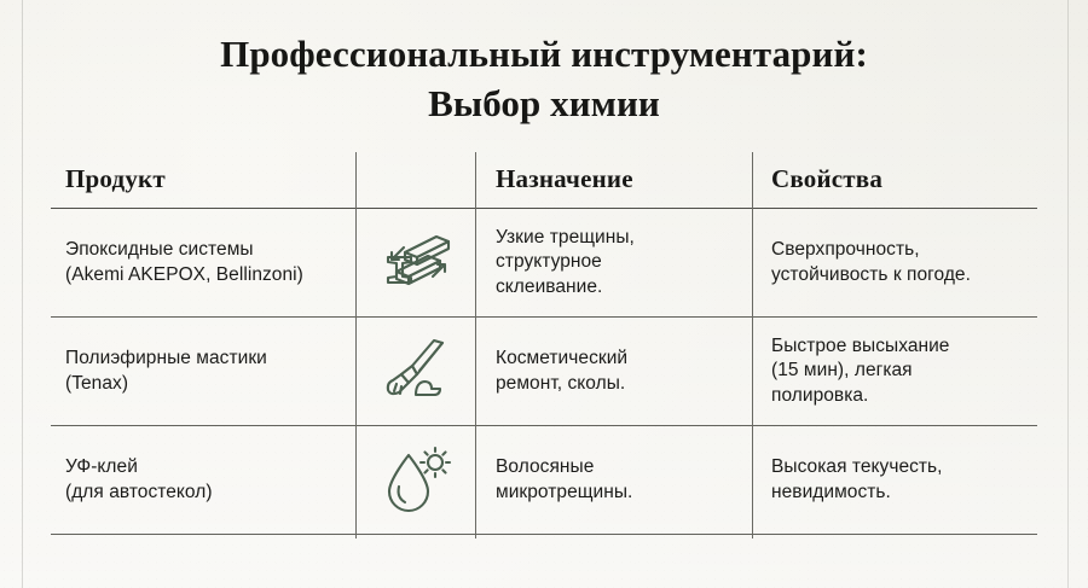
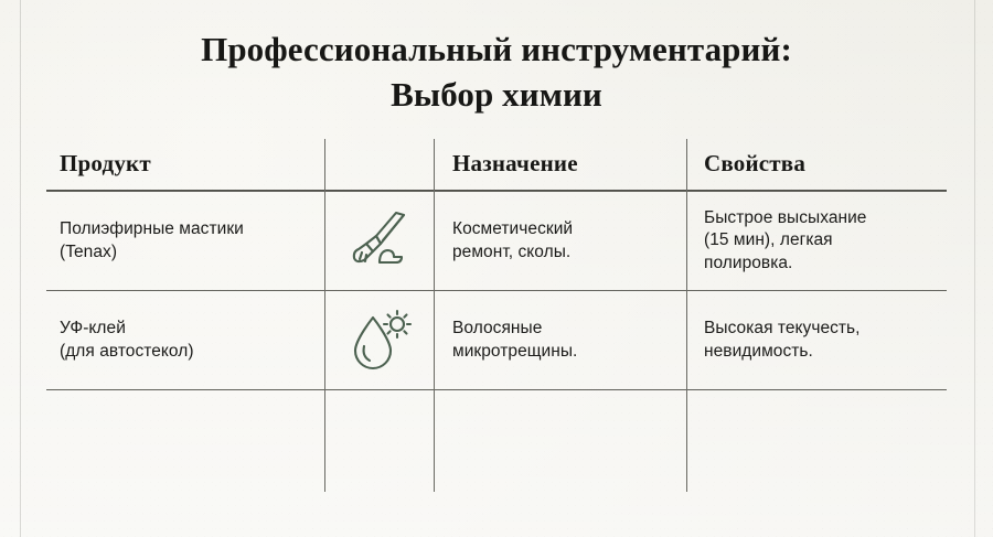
  Профессиональный инструментарий:
  Выбор химии
  Продукт
  Назначение
  Свойства
- Эпоксидные системы
- (Akemi AKEPOX, Bellinzoni)
- Узкие трещины,
- структурное
- склеивание.
- Сверхпрочность,
- устойчивость к погоде.
  Полиэфирные мастики
  (Tenax)
  Косметический
  ремонт, сколы.
  Быстрое высыхание
  (15 мин), легкая
  полировка.
  УФ-клей
  (для автостекол)
  Волосяные
  микротрещины.
  Высокая текучесть,
  невидимость.
